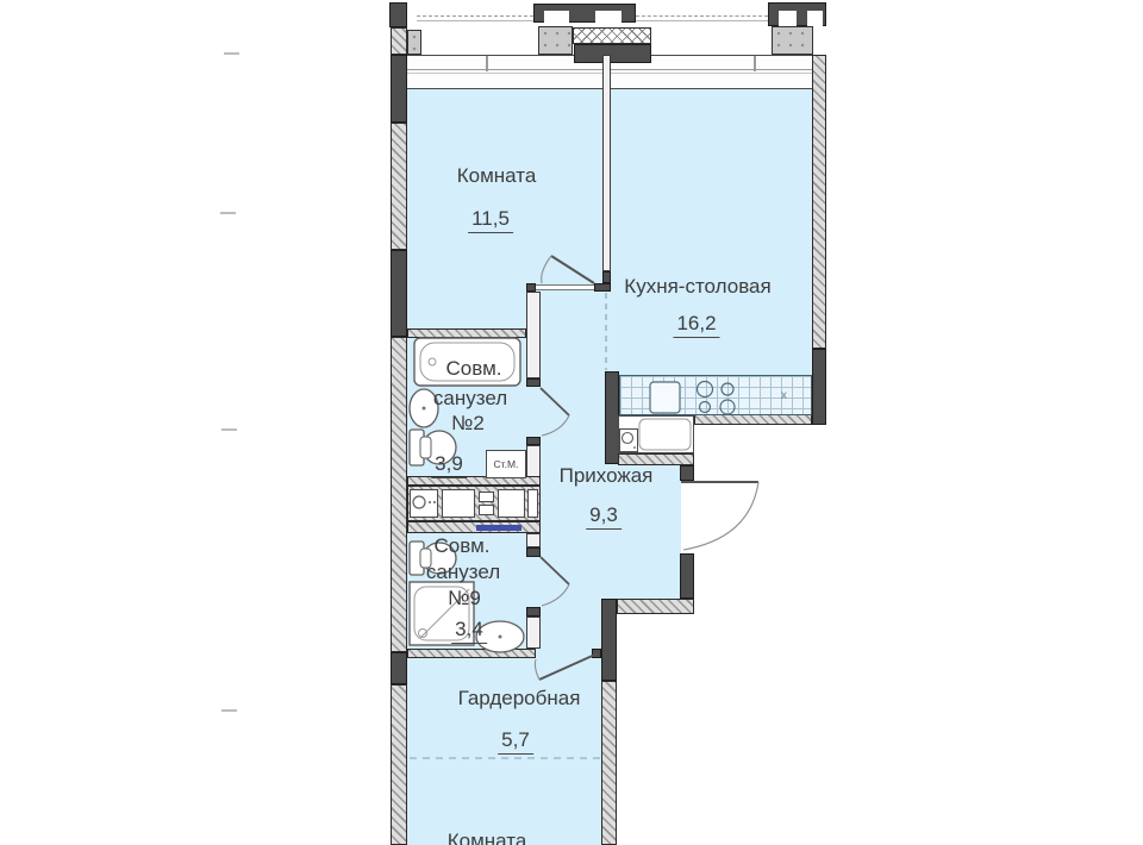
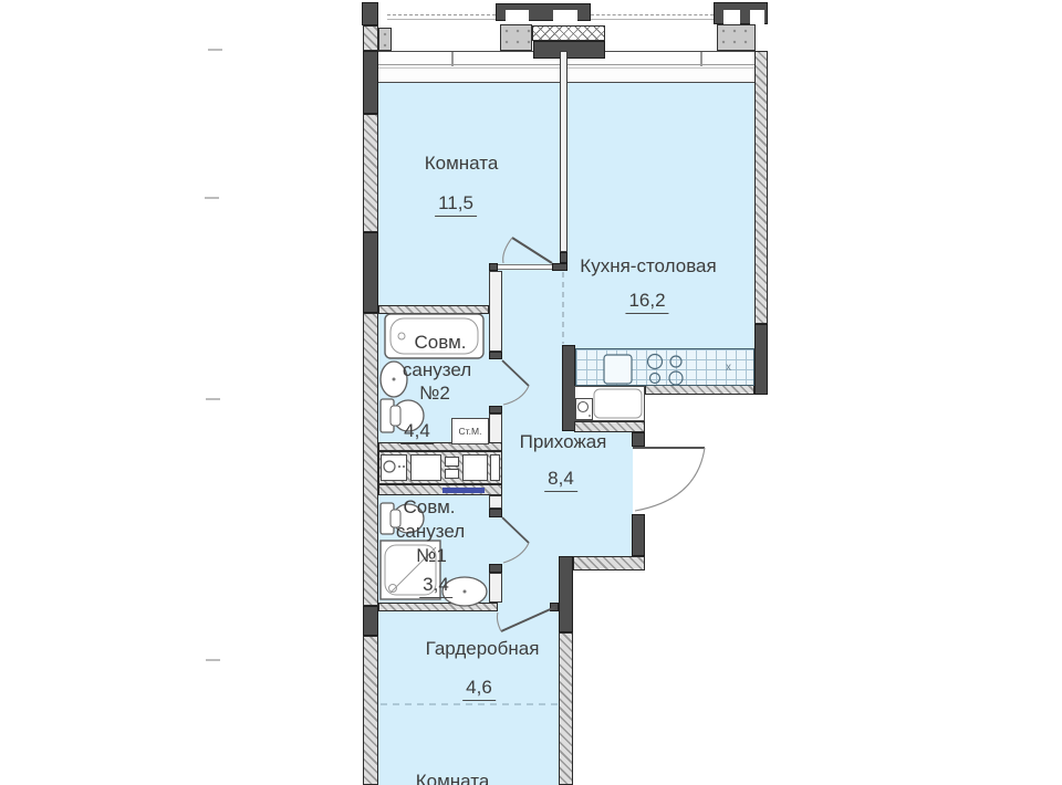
  Ст.М.
  x
  Комната
  11,5
  Кухня-столовая
  16,2
  Совм.
  санузел
  №2
- 3,9
+ 4,4
  Прихожая
- 9,3
+ 8,4
  Совм.
  санузел
- №9
+ №1
  3,4
  Гардеробная
- 5,7
+ 4,6
  Комната
